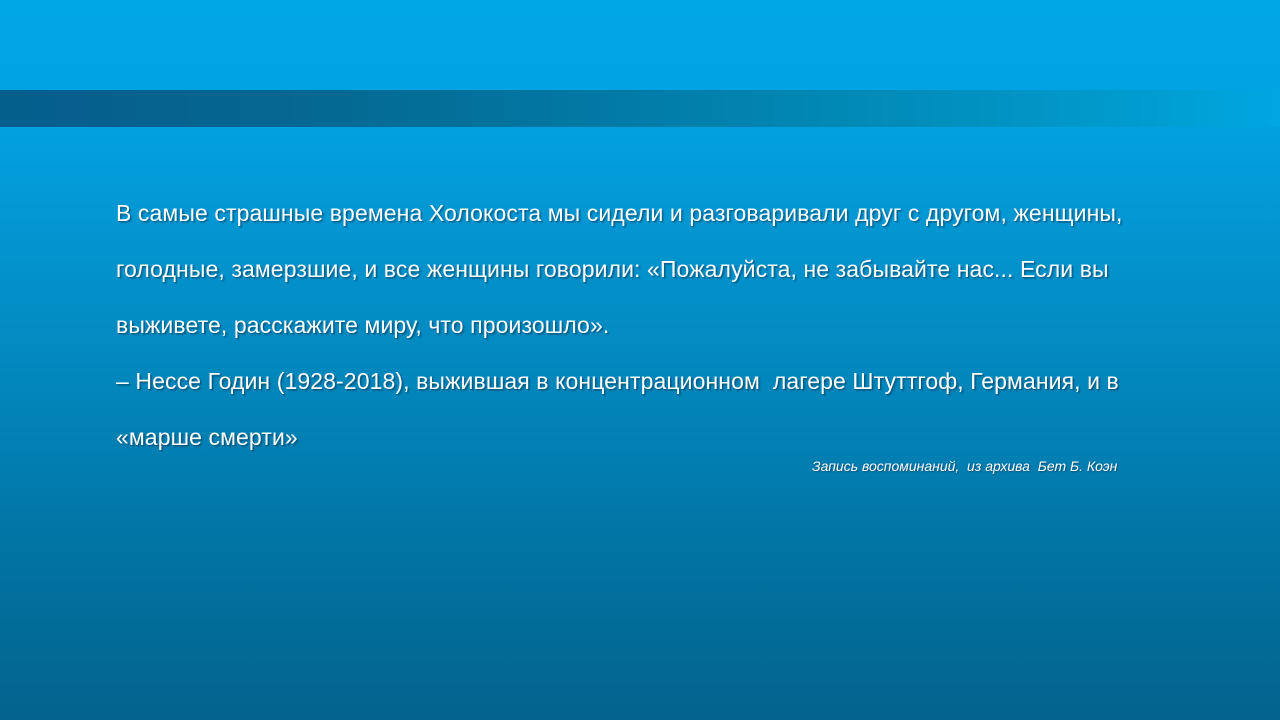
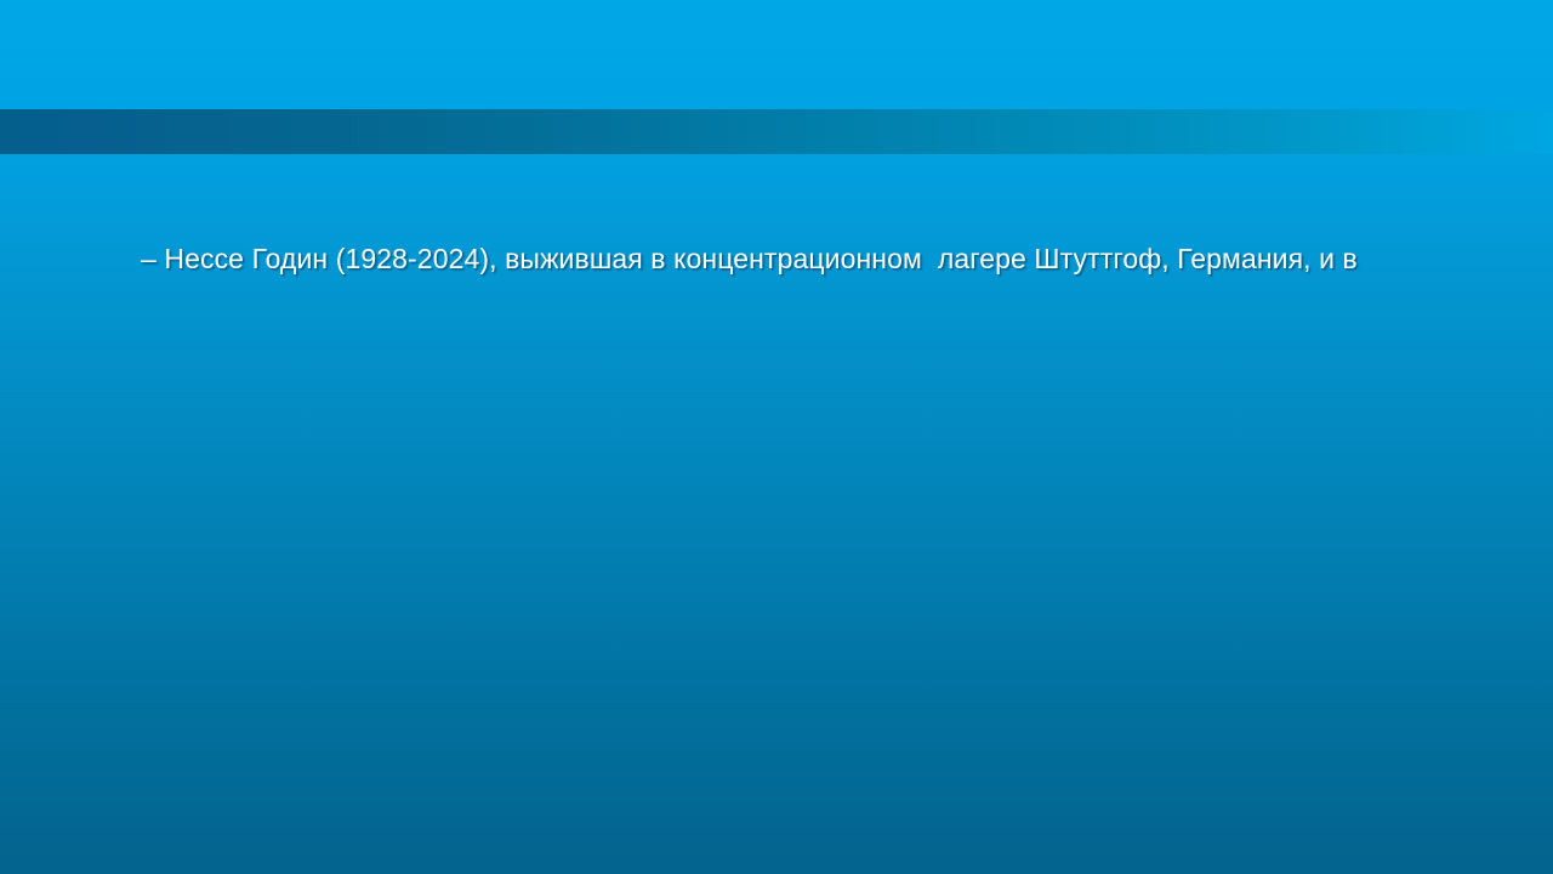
- В самые страшные времена Холокоста мы сидели и разговаривали друг с другом, женщины,
- голодные, замерзшие, и все женщины говорили: «Пожалуйста, не забывайте нас... Если вы
- выживете, расскажите миру, что произошло».
- – Нессе Годин (1928-2018), выжившая в концентрационном лагере Штуттгоф, Германия, и в
+ – Нессе Годин (1928-2024), выжившая в концентрационном лагере Штуттгоф, Германия, и в
- «марше смерти»
- Запись воспоминаний, из архива Бет Б. Коэн
